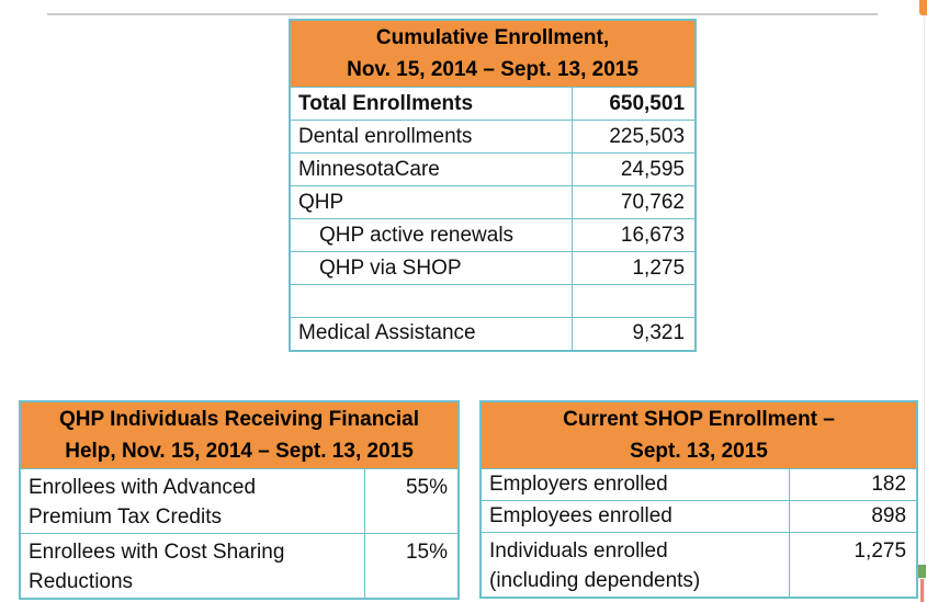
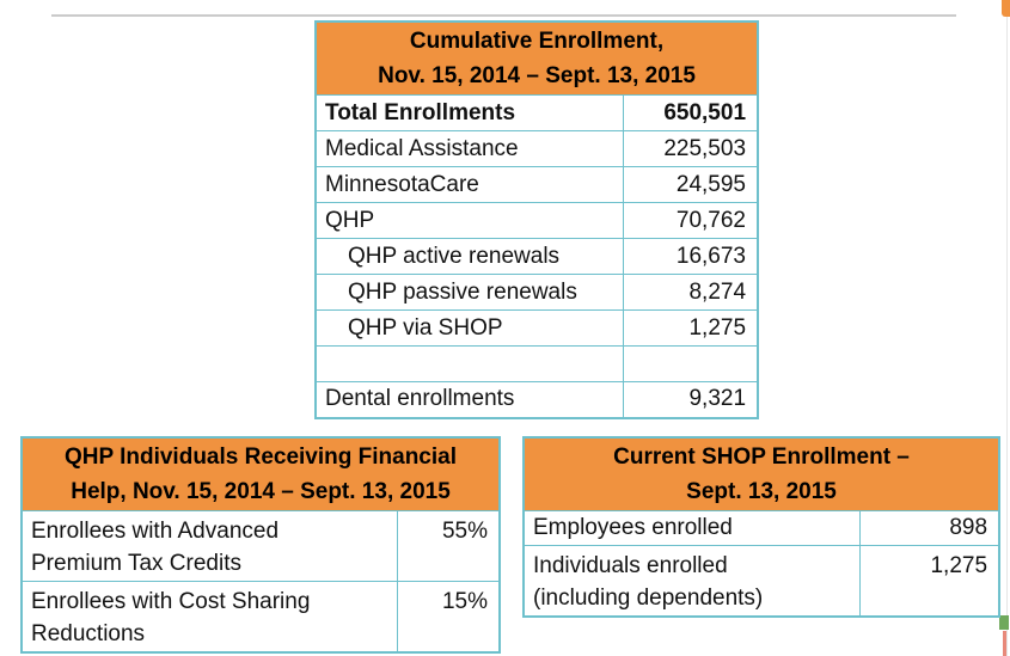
  Cumulative Enrollment, Nov. 15, 2014 – Sept. 13, 2015
  Total Enrollments	650,501
- Dental enrollments	225,503
+ Medical Assistance	225,503
  MinnesotaCare	24,595
  QHP	70,762
  QHP active renewals	16,673
+ QHP passive renewals	8,274
  QHP via SHOP	1,275
- Medical Assistance	9,321
+ Dental enrollments	9,321
  QHP Individuals Receiving Financial Help, Nov. 15, 2014 – Sept. 13, 2015
  Enrollees with Advanced Premium Tax Credits	55%
  Enrollees with Cost Sharing Reductions	15%
  Current SHOP Enrollment – Sept. 13, 2015
- Employers enrolled	182
  Employees enrolled	898
  Individuals enrolled (including dependents)	1,275
